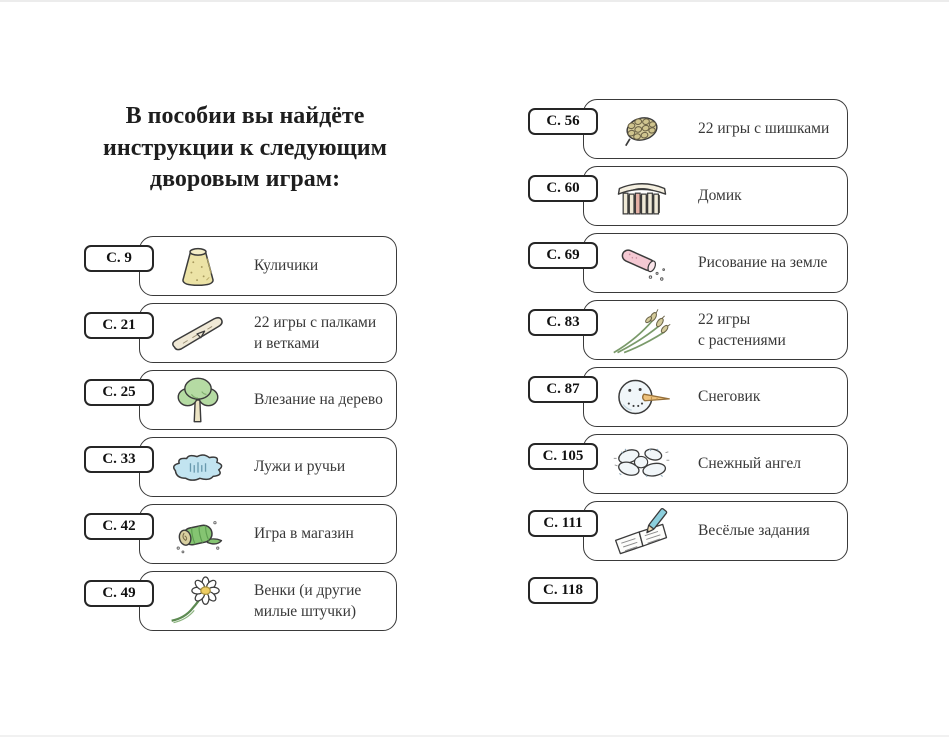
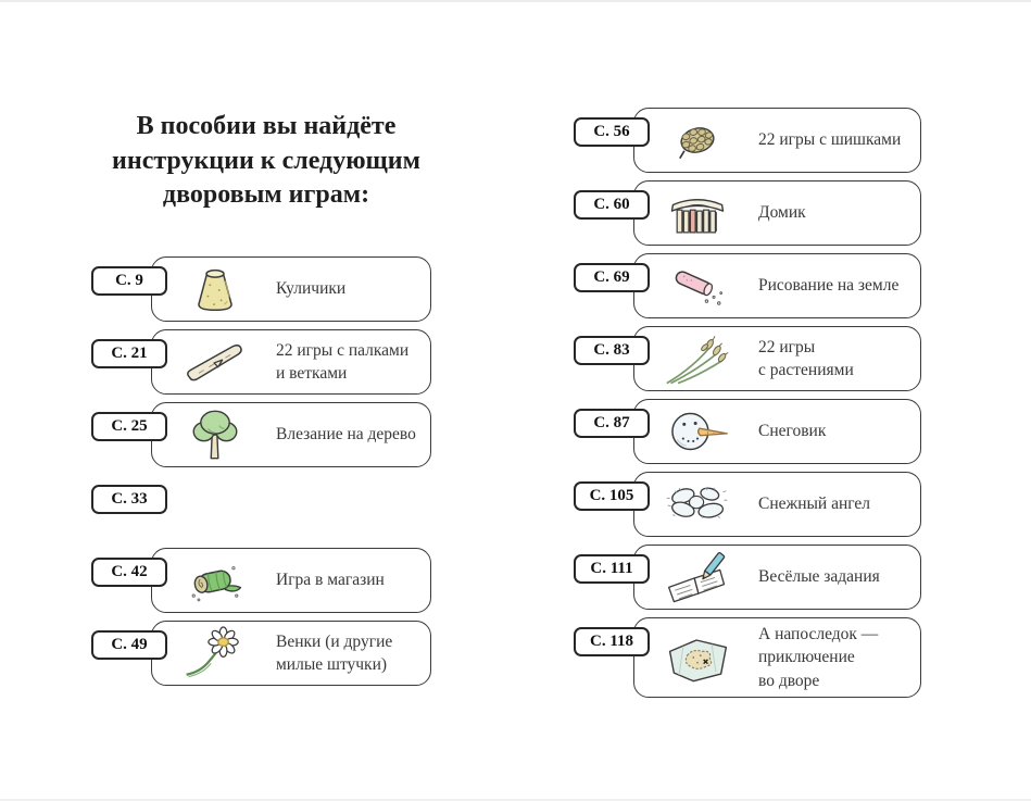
  В пособии вы найдёте
  инструкции к следующим
  дворовым играм:
  С. 9
  Куличики
  С. 21
  22 игры с палками
  и ветками
  С. 25
  Влезание на дерево
  С. 33
- Лужи и ручьи
  С. 42
  Игра в магазин
  С. 49
  Венки (и другие
  милые штучки)
  С. 56
  22 игры с шишками
  С. 60
  Домик
  С. 69
  Рисование на земле
  С. 83
  22 игры
  с растениями
  С. 87
  Снеговик
  С. 105
  Снежный ангел
  С. 111
  Весёлые задания
  С. 118
+ А напоследок —
+ приключение
+ во дворе
